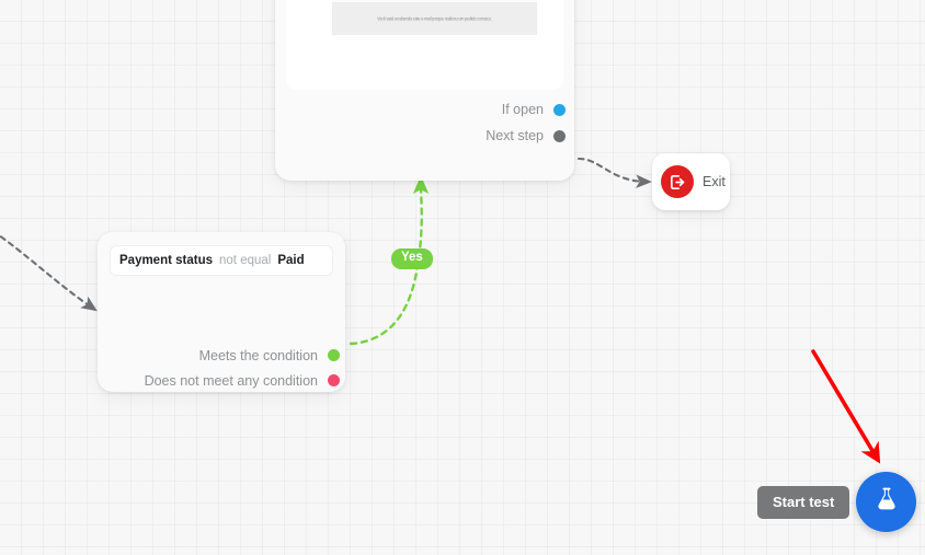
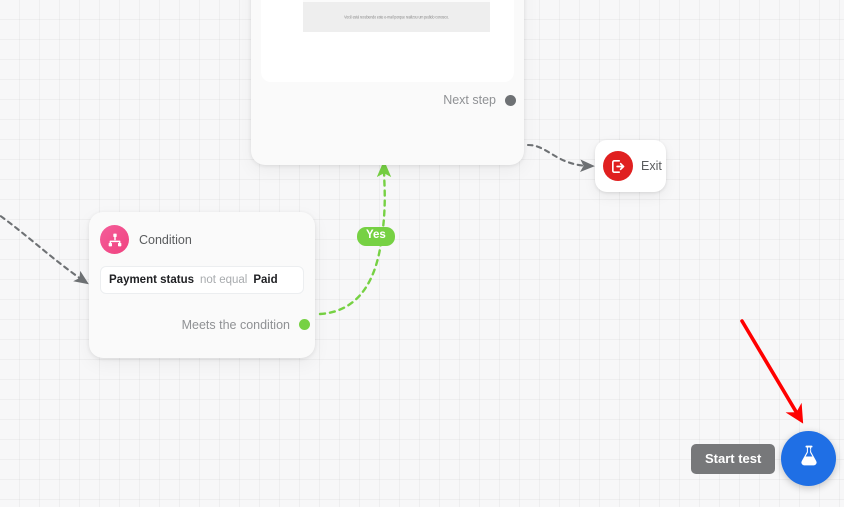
- If open
  Next step
  Exit
+ Condition
  Payment status
  not equal
  Paid
  Meets the condition
- Does not meet any condition
  Yes
  Start test
